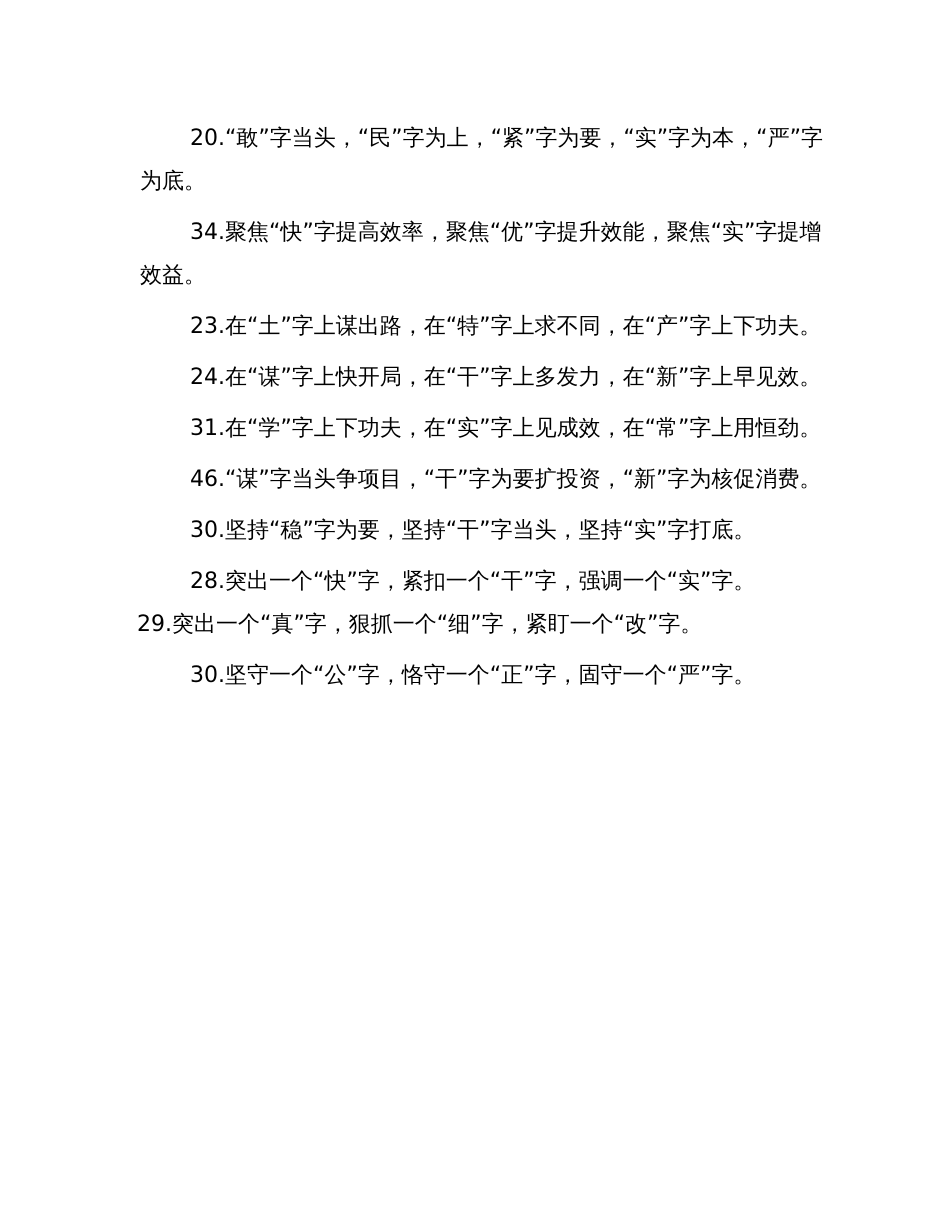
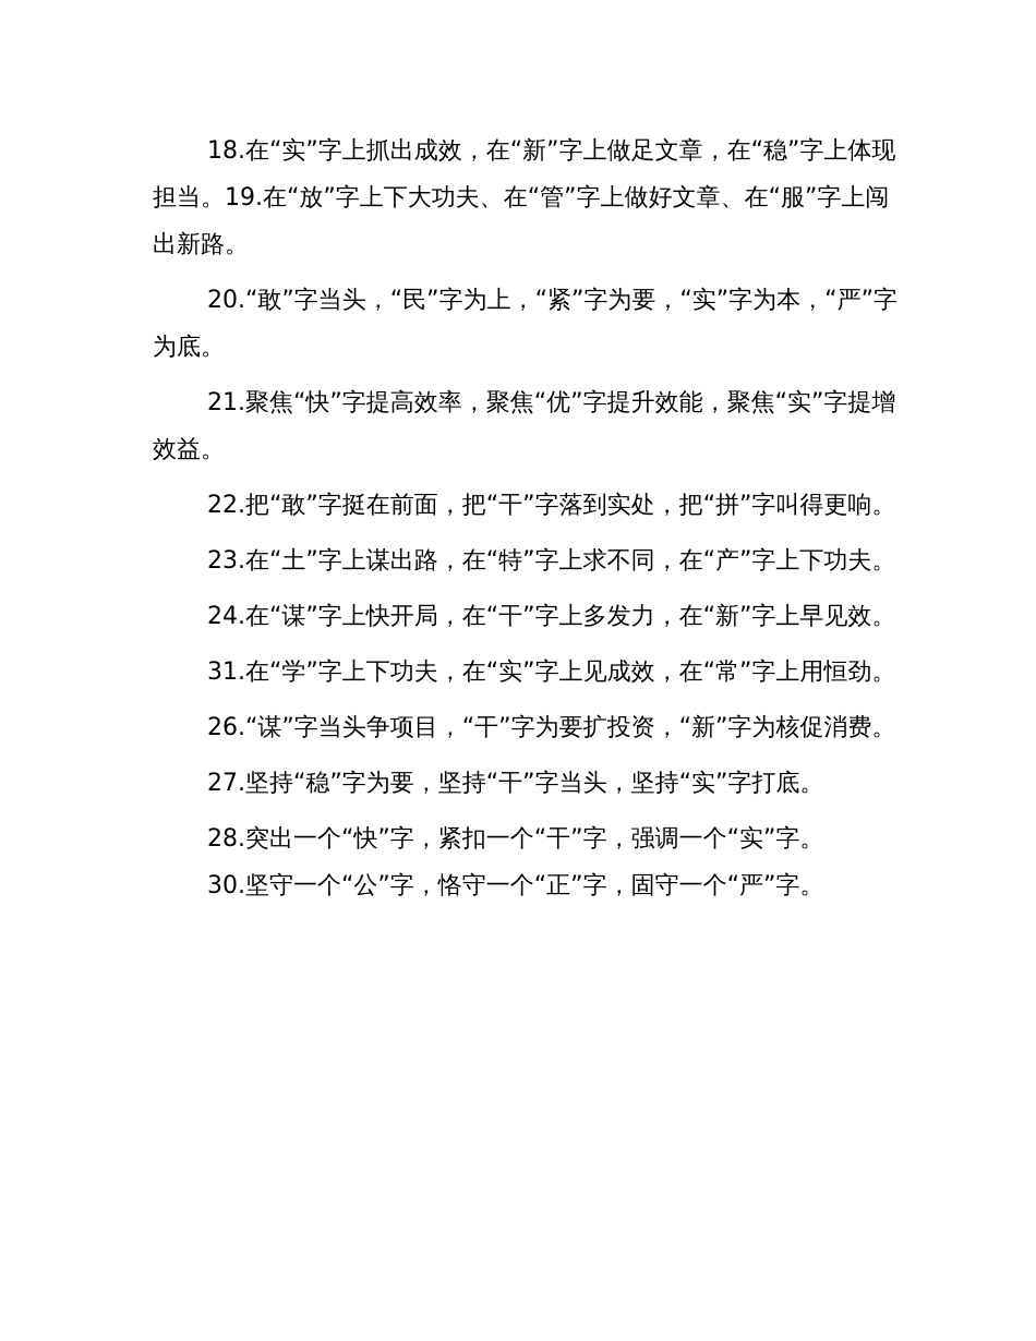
+ 18.在“实”字上抓出成效，在“新”字上做足文章，在“稳”字上体现担当。19.在“放”字上下大功夫、在“管”字上做好文章、在“服”字上闯出新路。
  20.“敢”字当头，“民”字为上，“紧”字为要，“实”字为本，“严”字为底。
- 34.聚焦“快”字提高效率，聚焦“优”字提升效能，聚焦“实”字提增效益。
+ 21.聚焦“快”字提高效率，聚焦“优”字提升效能，聚焦“实”字提增效益。
+ 22.把“敢”字挺在前面，把“干”字落到实处，把“拼”字叫得更响。
  23.在“土”字上谋出路，在“特”字上求不同，在“产”字上下功夫。
  24.在“谋”字上快开局，在“干”字上多发力，在“新”字上早见效。
  31.在“学”字上下功夫，在“实”字上见成效，在“常”字上用恒劲。
- 46.“谋”字当头争项目，“干”字为要扩投资，“新”字为核促消费。
+ 26.“谋”字当头争项目，“干”字为要扩投资，“新”字为核促消费。
- 30.坚持“稳”字为要，坚持“干”字当头，坚持“实”字打底。
+ 27.坚持“稳”字为要，坚持“干”字当头，坚持“实”字打底。
  28.突出一个“快”字，紧扣一个“干”字，强调一个“实”字。
- 29.突出一个“真”字，狠抓一个“细”字，紧盯一个“改”字。
  30.坚守一个“公”字，恪守一个“正”字，固守一个“严”字。
